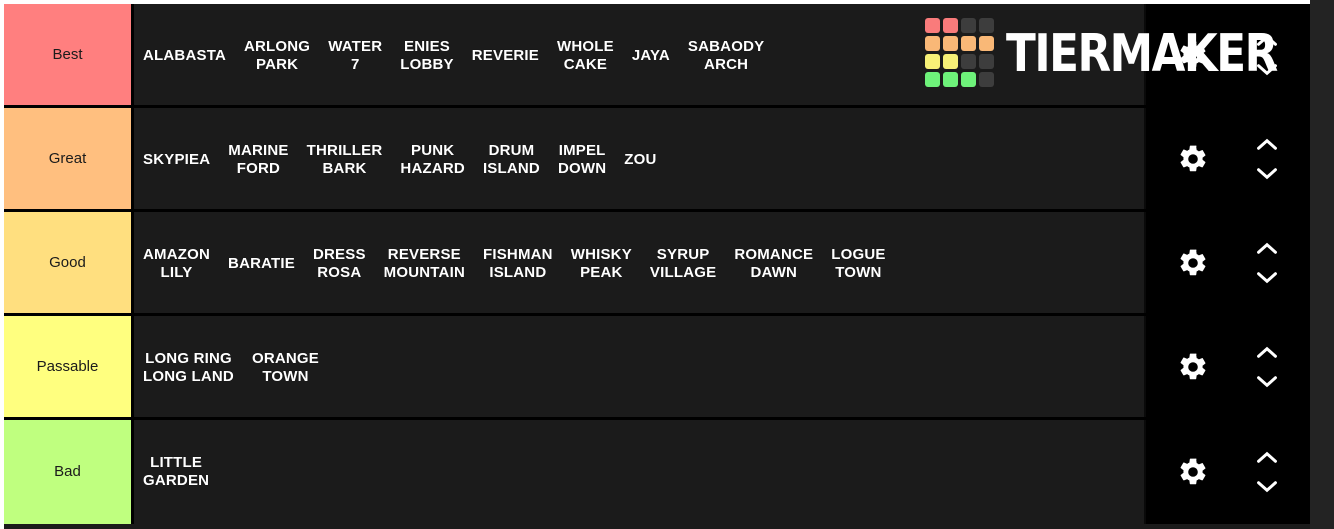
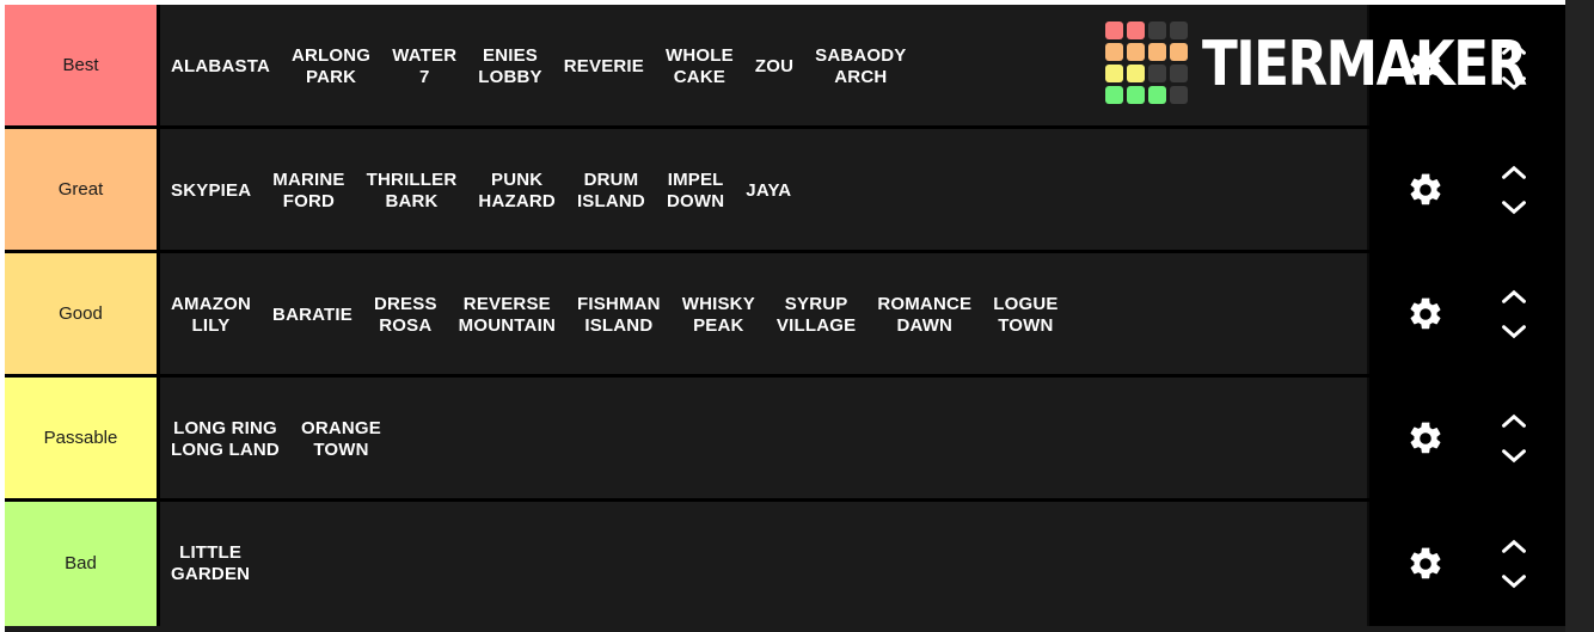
  Best
  ALABASTA
  ARLONG
  PARK
  WATER
  7
  ENIES
  LOBBY
  REVERIE
  WHOLE
  CAKE
- JAYA
+ ZOU
  SABAODY
  ARCH
  Great
  SKYPIEA
  MARINE
  FORD
  THRILLER
  BARK
  PUNK
  HAZARD
  DRUM
  ISLAND
  IMPEL
  DOWN
- ZOU
+ JAYA
  Good
  AMAZON
  LILY
  BARATIE
  DRESS
  ROSA
  REVERSE
  MOUNTAIN
  FISHMAN
  ISLAND
  WHISKY
  PEAK
  SYRUP
  VILLAGE
  ROMANCE
  DAWN
  LOGUE
  TOWN
  Passable
  LONG RING
  LONG LAND
  ORANGE
  TOWN
  Bad
  LITTLE
  GARDEN
  TIERMAKER
